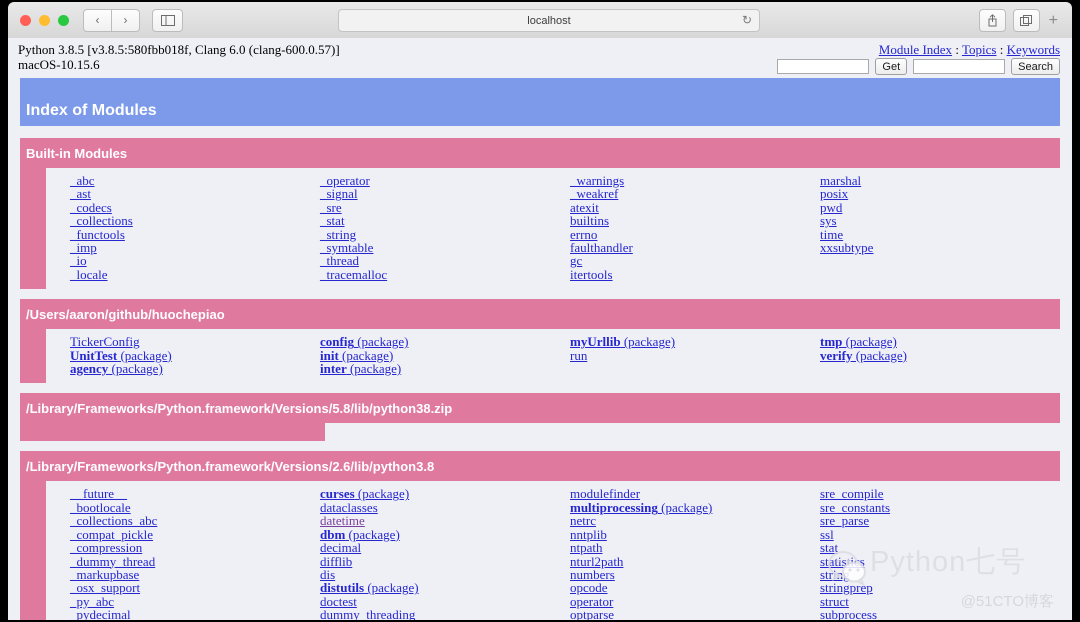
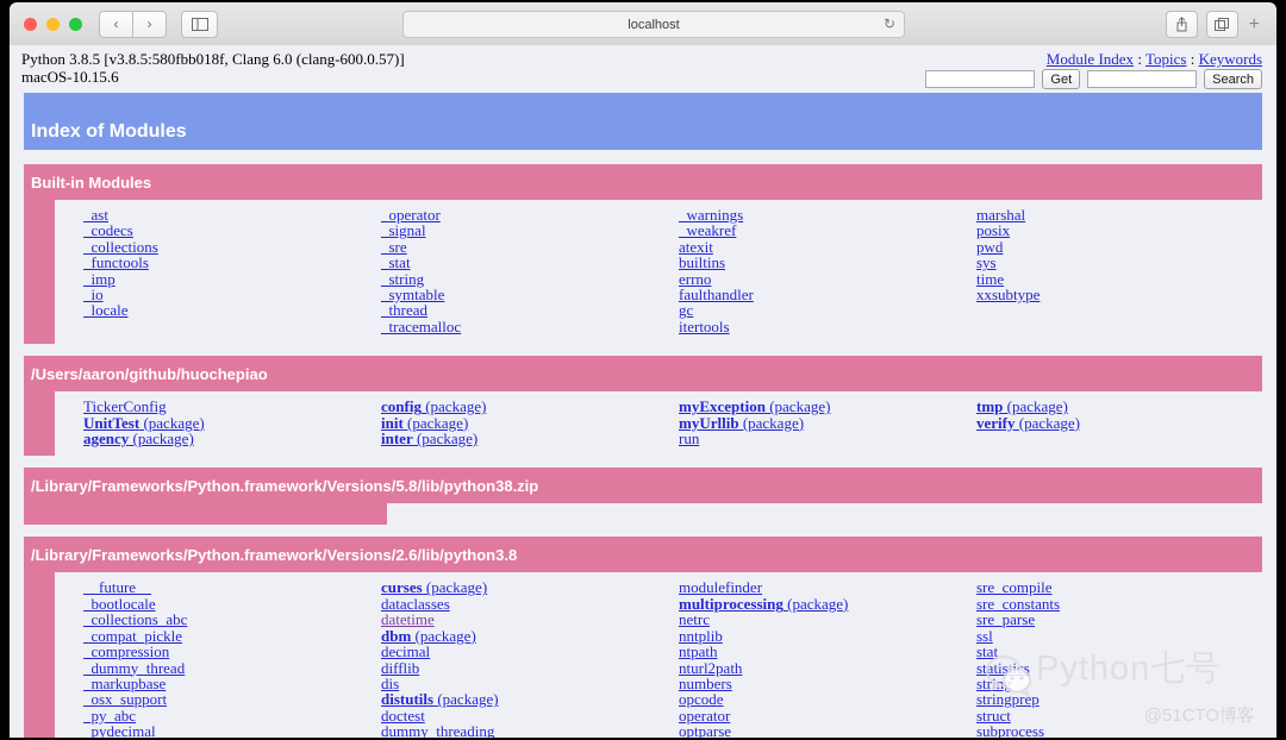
  ‹
  ›
  localhost
  ↻
  +
  Python 3.8.5 [v3.8.5:580fbb018f, Clang 6.0 (clang-600.0.57)]
  macOS-10.15.6
  Module Index : Topics : Keywords
  Get
  Search
  Index of Modules
  Built-in Modules
- _abc
  _ast
  _codecs
  _collections
  _functools
  _imp
  _io
  _locale
  _operator
  _signal
  _sre
  _stat
  _string
  _symtable
  _thread
  _tracemalloc
  _warnings
  _weakref
  atexit
  builtins
  errno
  faulthandler
  gc
  itertools
  marshal
  posix
  pwd
  sys
  time
  xxsubtype
  /Users/aaron/github/huochepiao
  TickerConfig
  UnitTest (package)
  agency (package)
  config (package)
  init (package)
  inter (package)
+ myException (package)
  myUrllib (package)
  run
  tmp (package)
  verify (package)
  /Library/Frameworks/Python.framework/Versions/5.8/lib/python38.zip
  /Library/Frameworks/Python.framework/Versions/2.6/lib/python3.8
  __future__
  _bootlocale
  _collections_abc
  _compat_pickle
  _compression
  _dummy_thread
  _markupbase
  _osx_support
  _py_abc
  _pydecimal
  curses (package)
  dataclasses
  datetime
  dbm (package)
  decimal
  difflib
  dis
  distutils (package)
  doctest
  dummy_threading
  modulefinder
  multiprocessing (package)
  netrc
  nntplib
  ntpath
  nturl2path
  numbers
  opcode
  operator
  optparse
  sre_compile
  sre_constants
  sre_parse
  ssl
  stat
  statistics
  string
  stringprep
  struct
  subprocess
  @51CTO博客
